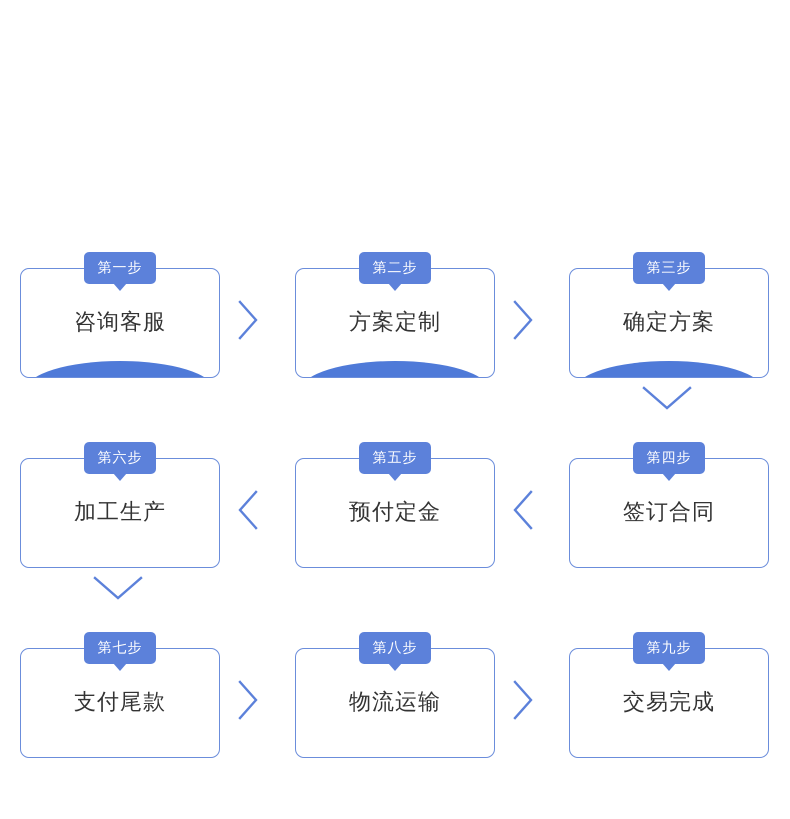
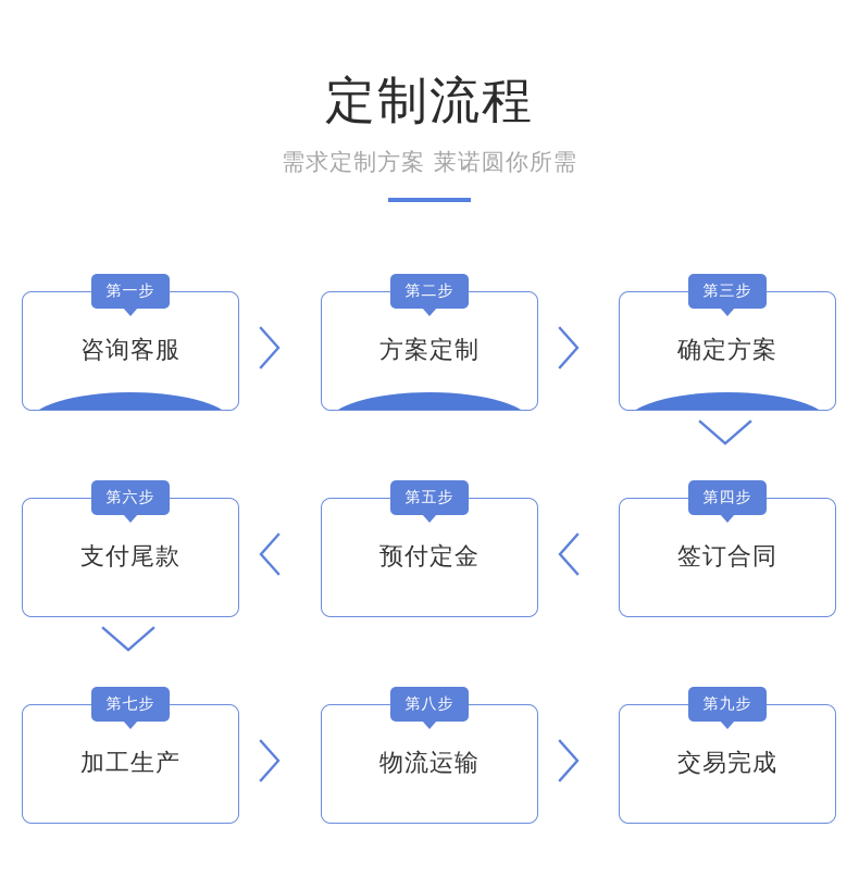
+ 定制流程
+ 需求定制方案 莱诺圆你所需
  咨询客服
  第一步
  方案定制
  第二步
  确定方案
  第三步
- 加工生产
+ 支付尾款
  第六步
  预付定金
  第五步
  签订合同
  第四步
- 支付尾款
+ 加工生产
  第七步
  物流运输
  第八步
  交易完成
  第九步
